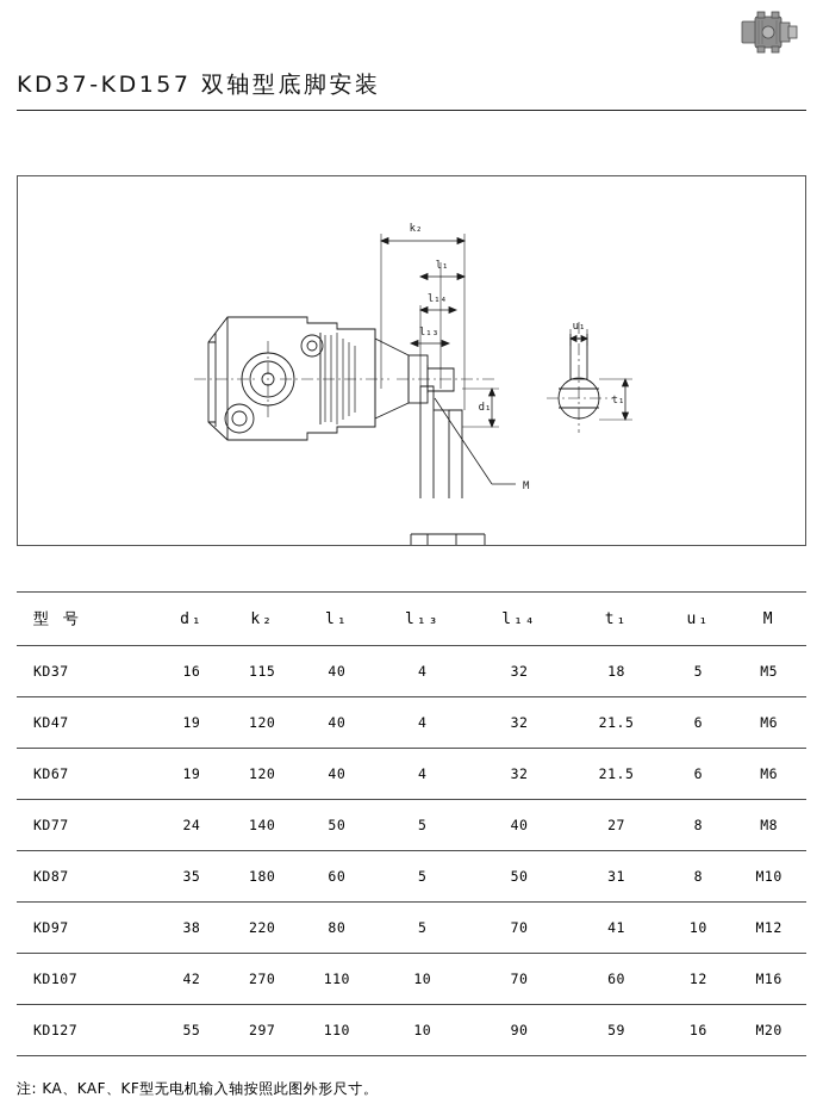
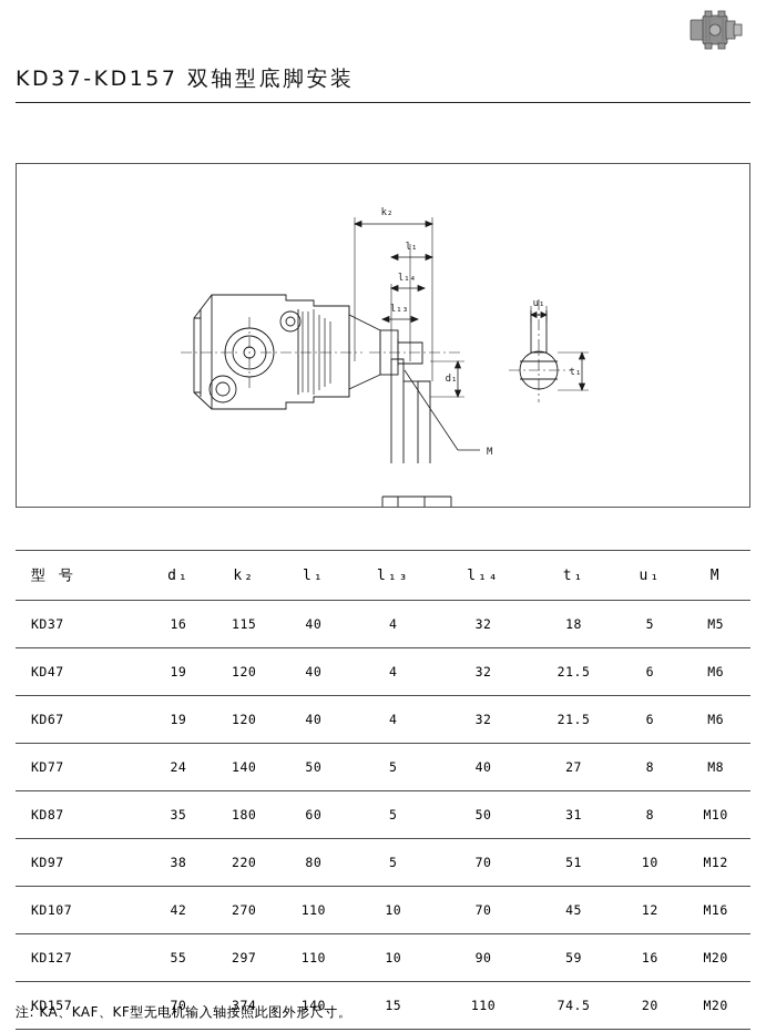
  KD37-KD157 双轴型底脚安装
  k₂
  l₁
  l₁₄
  l₁₃
  d₁
  u₁
  t₁
  M
  型 号	d₁	k₂	l₁	l₁₃	l₁₄	t₁	u₁	M
  KD37	16	115	40	4	32	18	5	M5
  KD47	19	120	40	4	32	21.5	6	M6
  KD67	19	120	40	4	32	21.5	6	M6
  KD77	24	140	50	5	40	27	8	M8
  KD87	35	180	60	5	50	31	8	M10
- KD97	38	220	80	5	70	41	10	M12
+ KD97	38	220	80	5	70	51	10	M12
- KD107	42	270	110	10	70	60	12	M16
+ KD107	42	270	110	10	70	45	12	M16
  KD127	55	297	110	10	90	59	16	M20
+ KD157	70	374	140	15	110	74.5	20	M20
  注: KA、KAF、KF型无电机输入轴按照此图外形尺寸。
